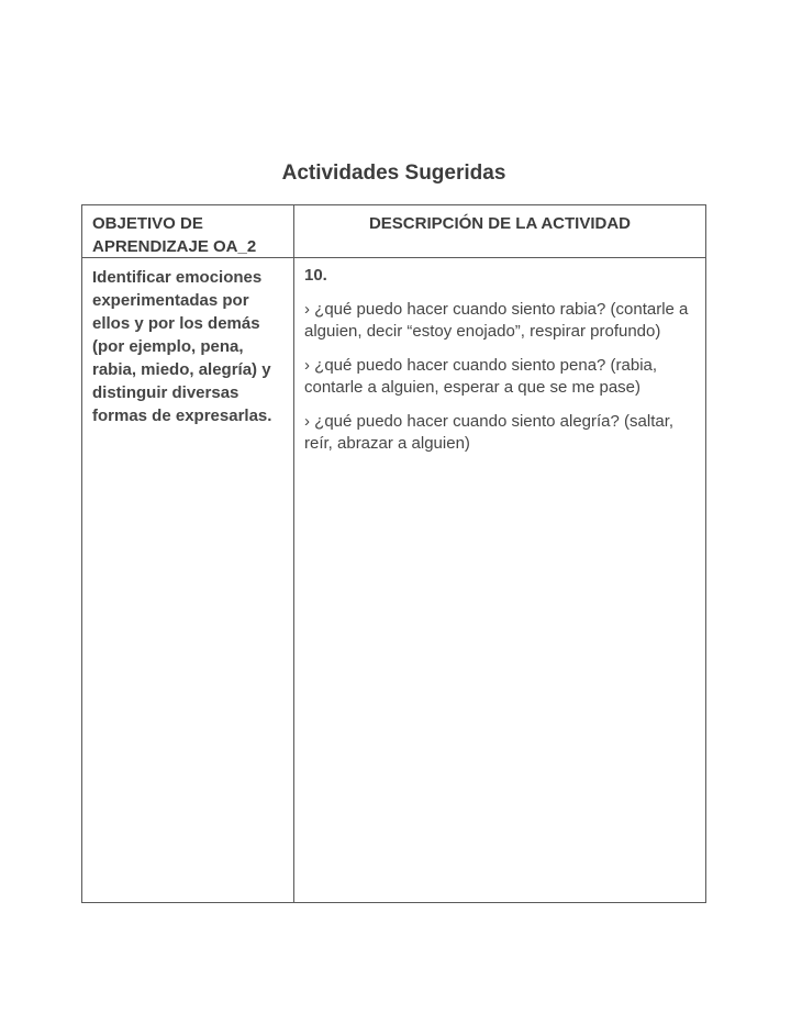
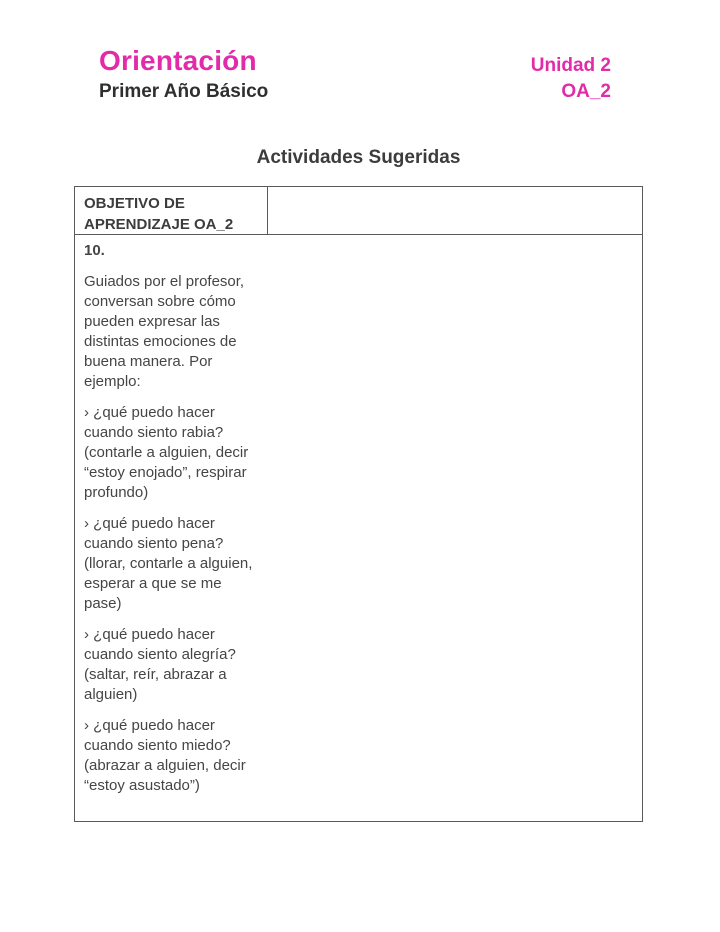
+ Orientación
+ Primer Año Básico
+ Unidad 2
+ OA_2
  Actividades Sugeridas
  OBJETIVO DE APRENDIZAJE OA_2
- DESCRIPCIÓN DE LA ACTIVIDAD
- Identificar emociones experimentadas por ellos y por los demás (por ejemplo, pena, rabia, miedo, alegría) y distinguir diversas formas de expresarlas.
  10.
+ Guiados por el profesor, conversan sobre cómo pueden expresar las distintas emociones de buena manera. Por ejemplo:
  › ¿qué puedo hacer cuando siento rabia? (contarle a alguien, decir “estoy enojado”, respirar profundo)
- › ¿qué puedo hacer cuando siento pena? (rabia, contarle a alguien, esperar a que se me pase)
+ › ¿qué puedo hacer cuando siento pena? (llorar, contarle a alguien, esperar a que se me pase)
  › ¿qué puedo hacer cuando siento alegría? (saltar, reír, abrazar a alguien)
+ › ¿qué puedo hacer cuando siento miedo? (abrazar a alguien, decir “estoy asustado”)
